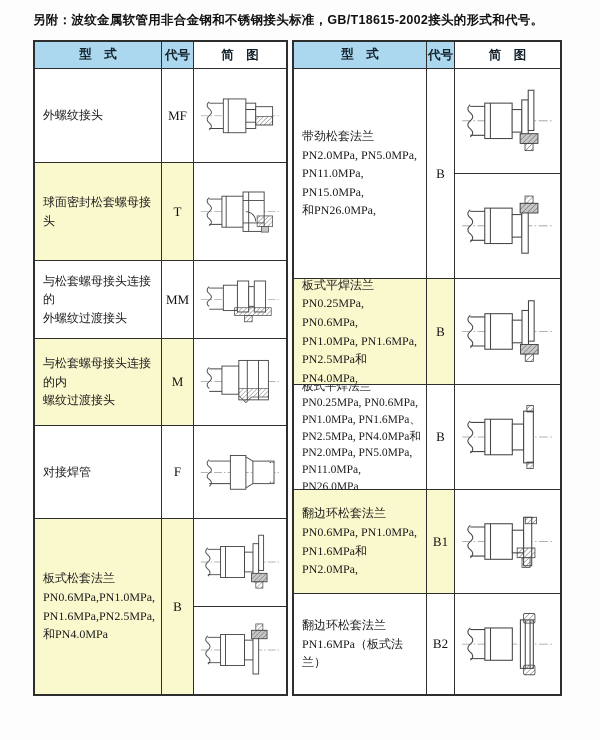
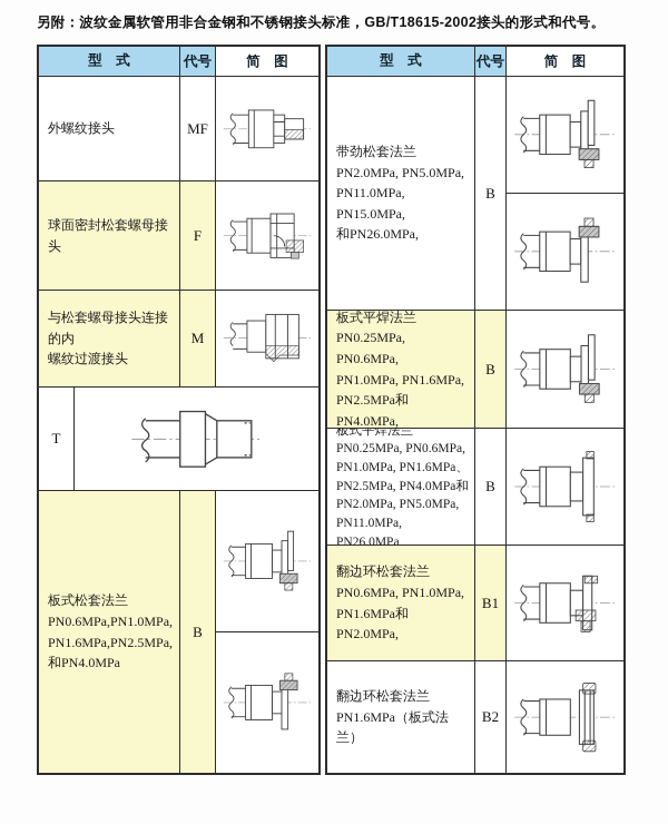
  另附：波纹金属软管用非合金钢和不锈钢接头标准，GB/T18615-2002接头的形式和代号。
  型 式
  代号
  简 图
  外螺纹接头
  MF
  球面密封松套螺母接头
- T
+ F
- 与松套螺母接头连接的
- 外螺纹过渡接头
- MM
  与松套螺母接头连接的内
  螺纹过渡接头
  M
- 对接焊管
- F
+ T
  板式松套法兰
  PN0.6MPa,PN1.0MPa,
  PN1.6MPa,PN2.5MPa,
  和PN4.0MPa
  B
  型 式
  代号
  简 图
  带劲松套法兰
  PN2.0MPa, PN5.0MPa,
  PN11.0MPa, PN15.0MPa,
  和PN26.0MPa,
  B
  板式平焊法兰
  PN0.25MPa, PN0.6MPa,
  PN1.0MPa, PN1.6MPa,
  PN2.5MPa和PN4.0MPa,
  B
  板式平焊法兰
  PN0.25MPa, PN0.6MPa,
  PN1.0MPa, PN1.6MPa、
  PN2.5MPa, PN4.0MPa和
  PN2.0MPa, PN5.0MPa,
  PN11.0MPa, PN26.0MPa,
  B
  翻边环松套法兰
  PN0.6MPa, PN1.0MPa,
  PN1.6MPa和PN2.0MPa,
  B1
  翻边环松套法兰
  PN1.6MPa（板式法兰）
  B2
